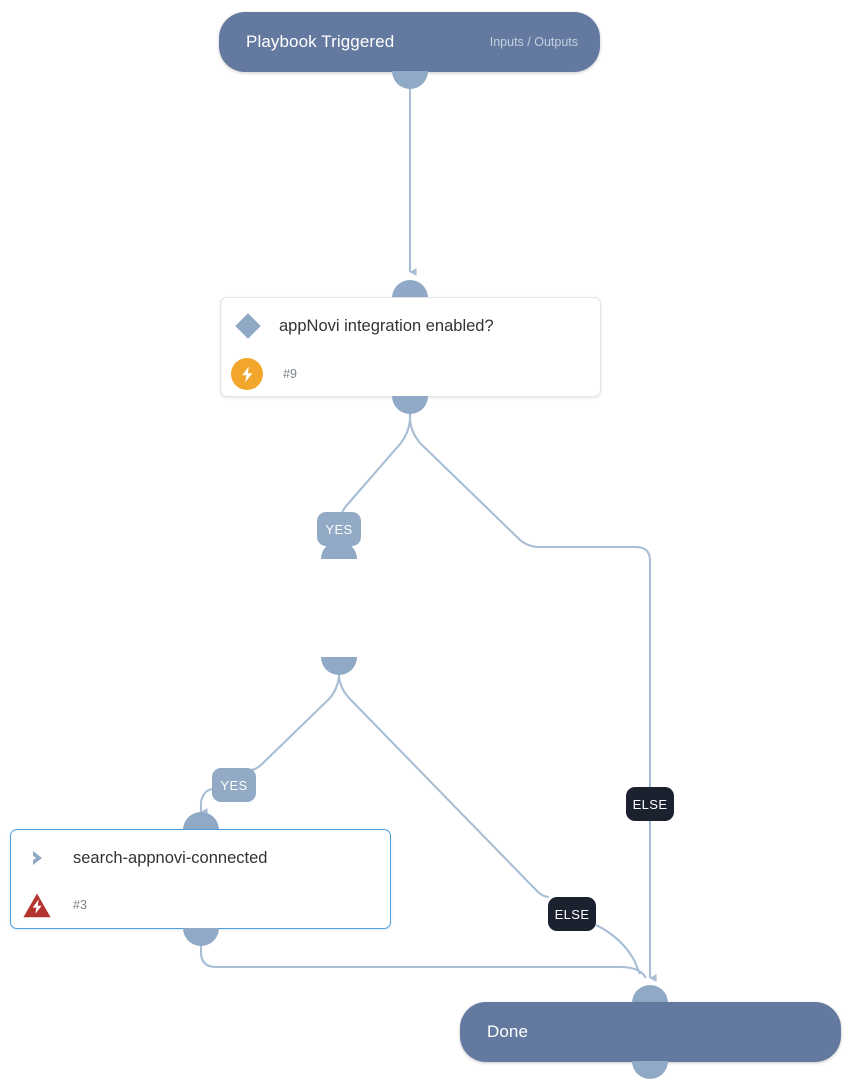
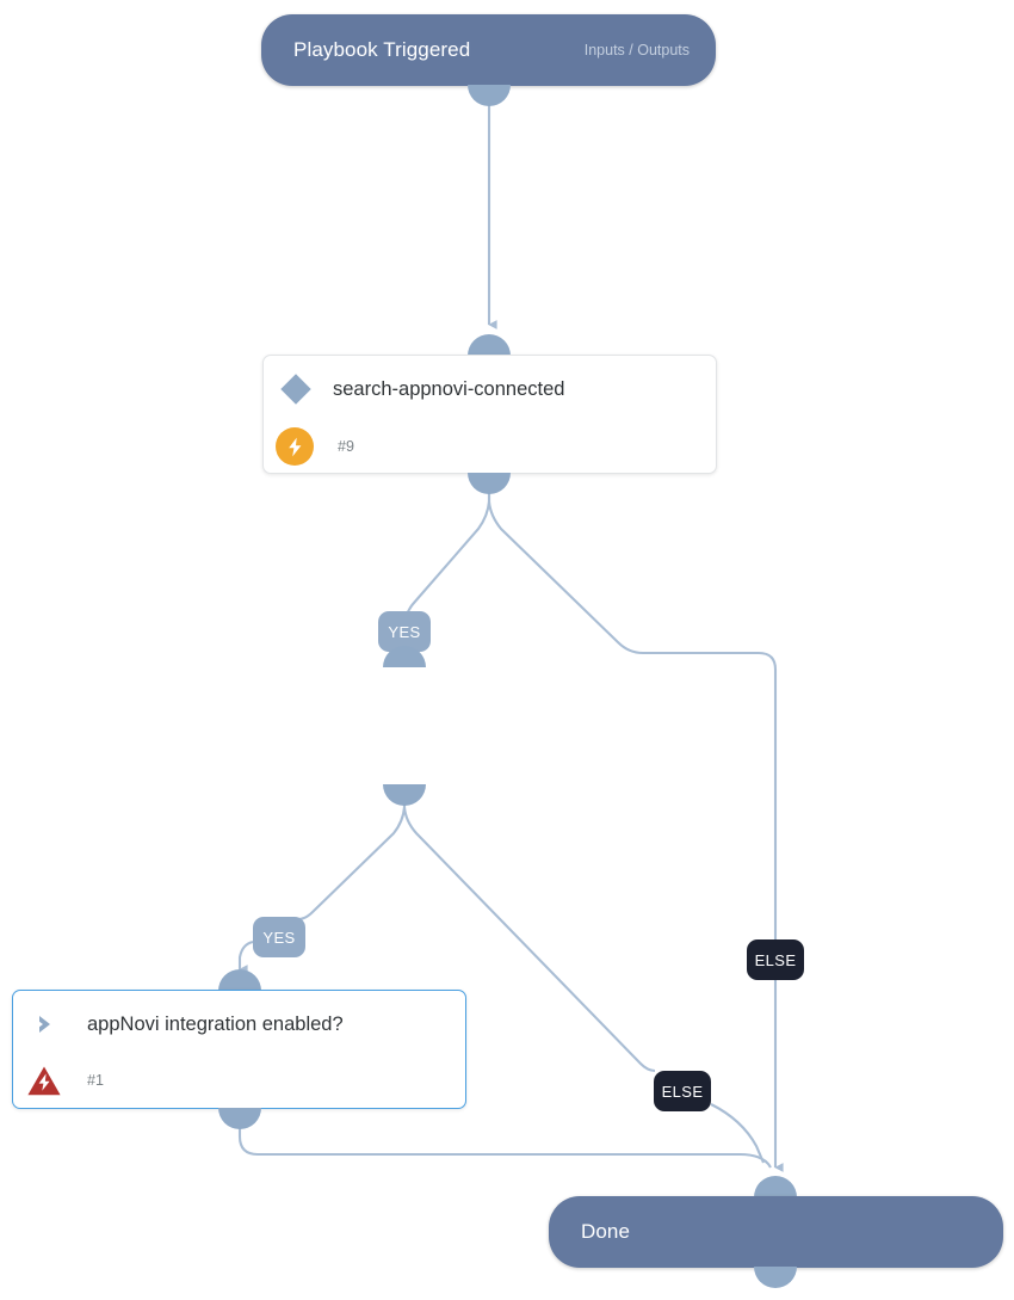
  Playbook Triggered
  Inputs / Outputs
- appNovi integration enabled?
+ search-appnovi-connected
  #9
  YES
  YES
  ELSE
- search-appnovi-connected
+ appNovi integration enabled?
- #3
+ #1
  ELSE
  Done
